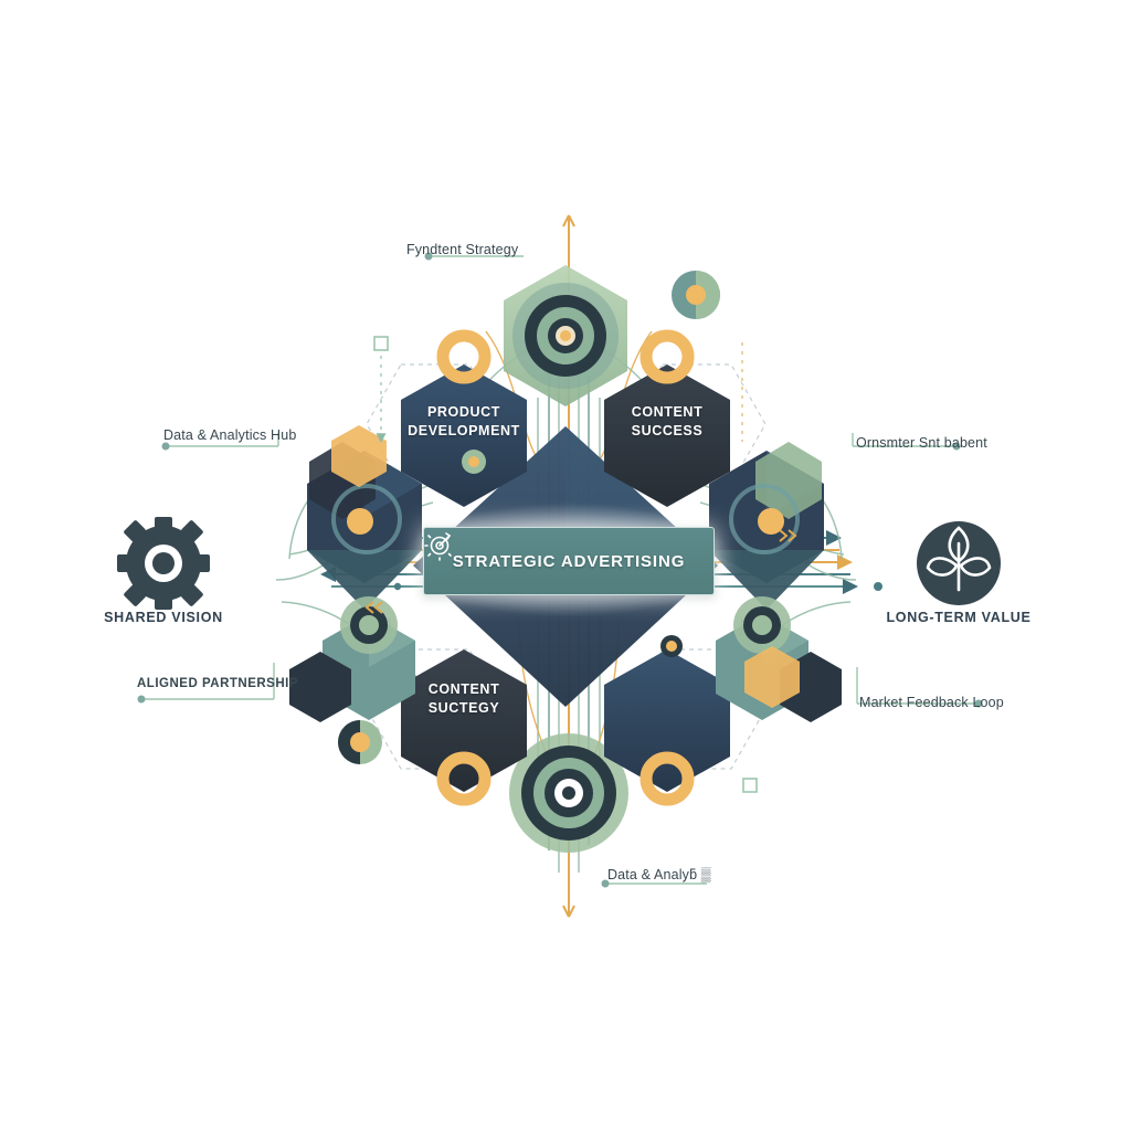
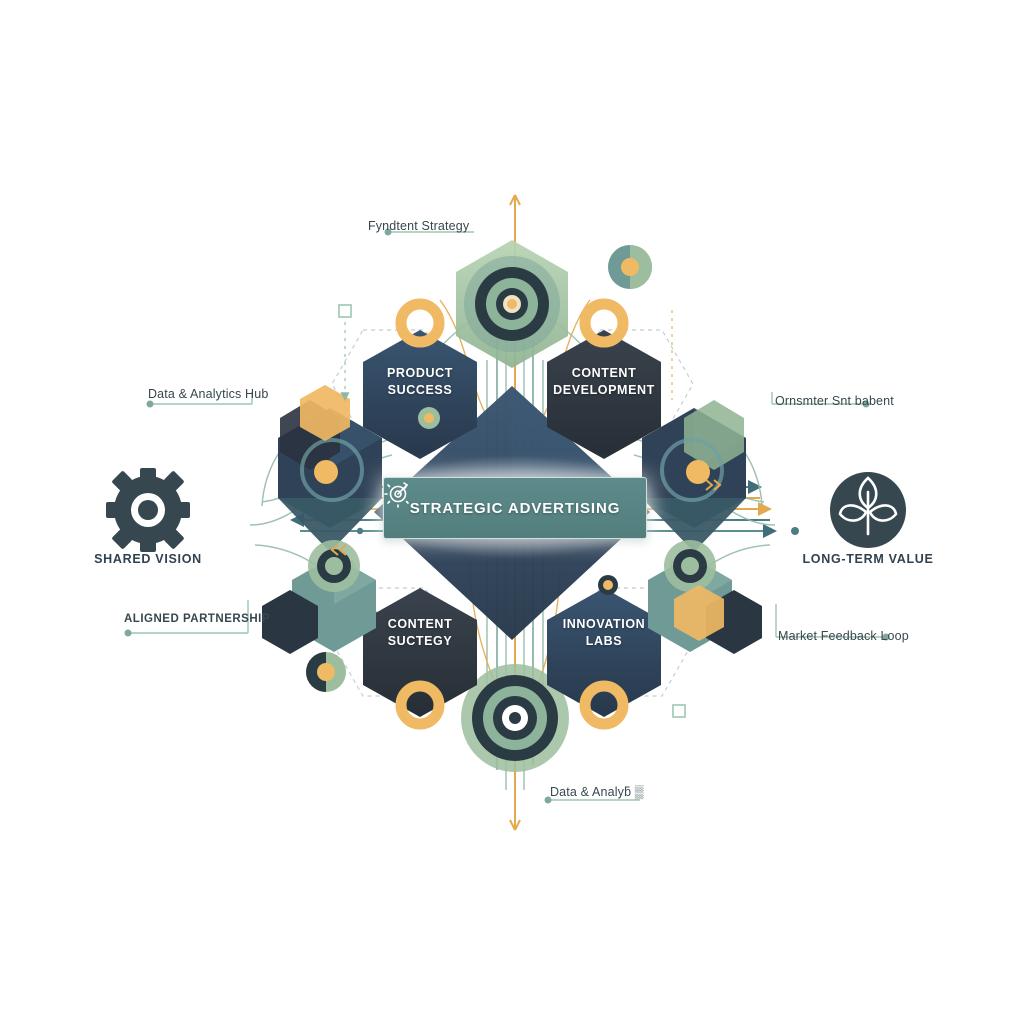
  STRATEGIC ADVERTISING
  PRODUCT
- DEVELOPMENT
+ SUCCESS
  CONTENT
- SUCCESS
+ DEVELOPMENT
  CONTENT
  SUCTEGY
+ INNOVATION
+ LABS
  SHARED VISION
  LONG-TERM VALUE
  Fyndtent Strategy
  Data & Analytics Hub
  ALIGNED PARTNERSHIP
  Ornsmter Snt babent
  Market Feedback Loop
  Data & Analyƃ ▒
